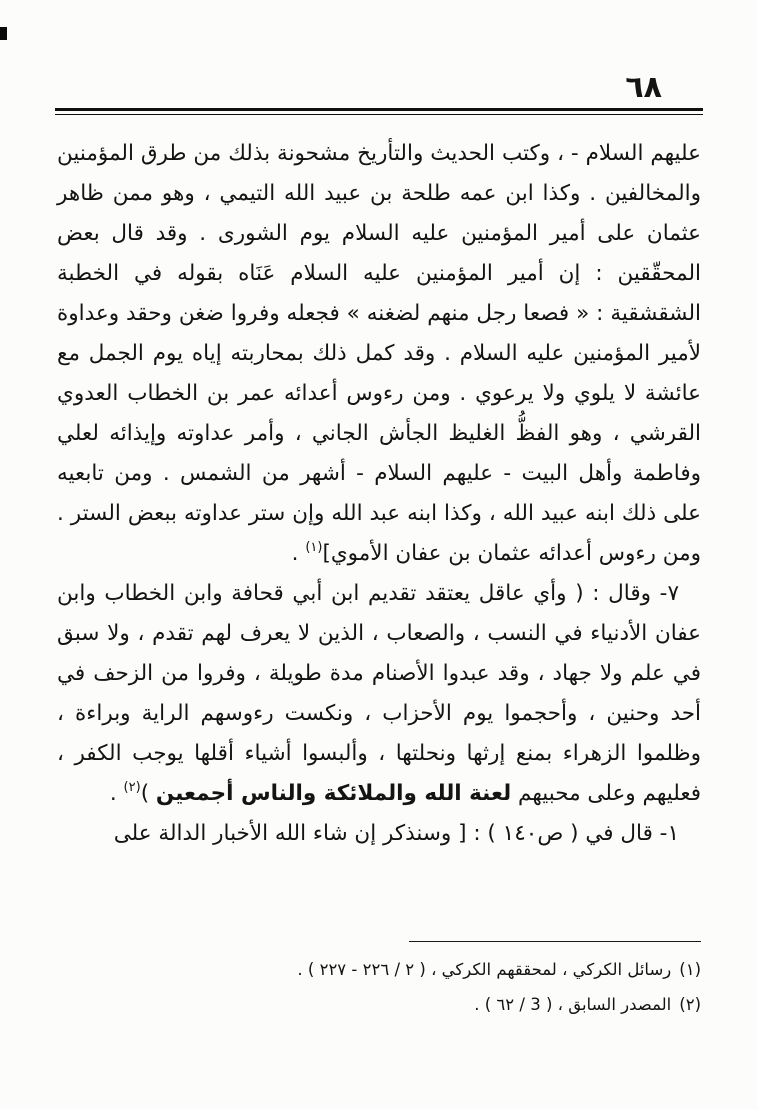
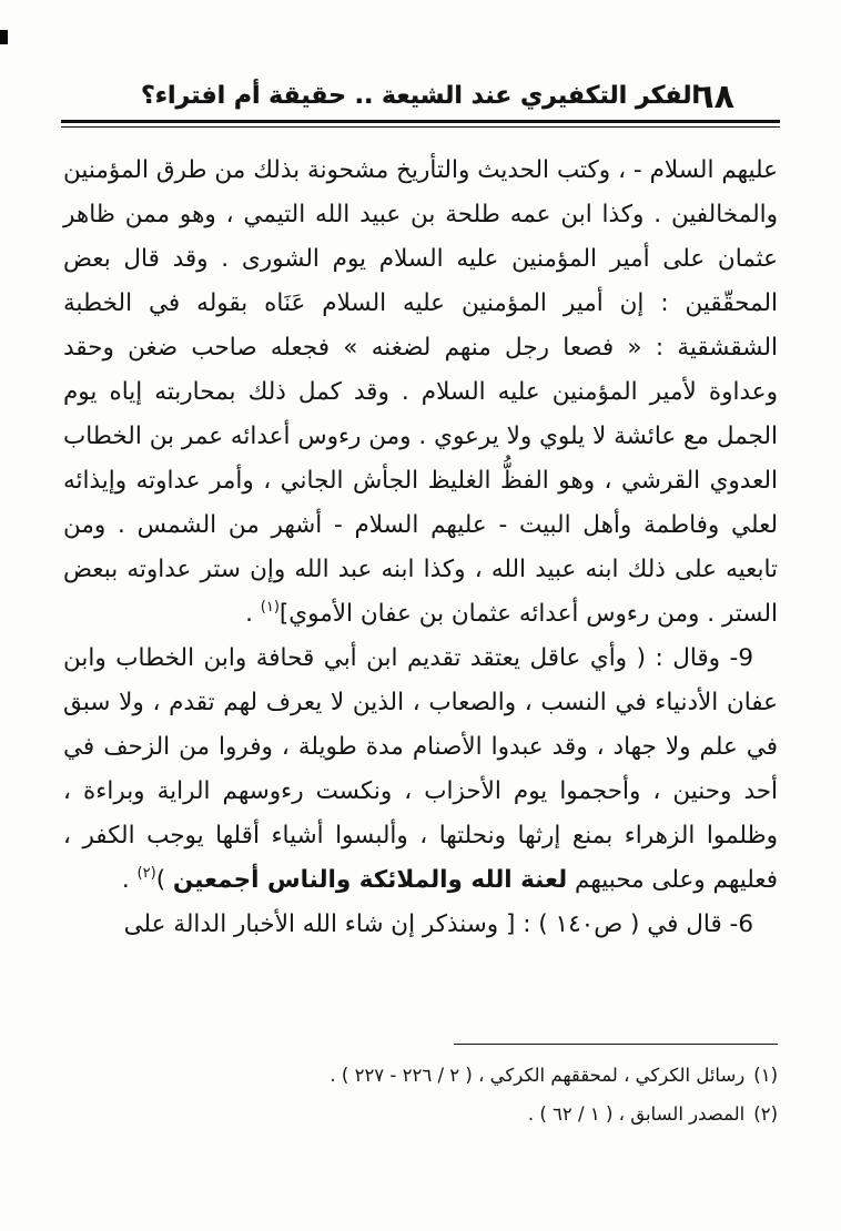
+ الفكر التكفيري عند الشيعة .. حقيقة أم افتراء؟
  ٦٨
- عليهم السلام - ، وكتب الحديث والتأريخ مشحونة بذلك من طرق المؤمنين والمخالفين . وكذا ابن عمه طلحة بن عبيد الله التيمي ، وهو ممن ظاهر عثمان على أمير المؤمنين عليه السلام يوم الشورى . وقد قال بعض المحقّقين : إن أمير المؤمنين عليه السلام عَنَاه بقوله في الخطبة الشقشقية : « فصعا رجل منهم لضغنه » فجعله وفروا ضغن وحقد وعداوة لأمير المؤمنين عليه السلام . وقد كمل ذلك بمحاربته إياه يوم الجمل مع عائشة لا يلوي ولا يرعوي . ومن رءوس أعدائه عمر بن الخطاب العدوي القرشي ، وهو الفظُّ الغليظ الجأش الجاني ، وأمر عداوته وإيذائه لعلي وفاطمة وأهل البيت - عليهم السلام - أشهر من الشمس . ومن تابعيه على ذلك ابنه عبيد الله ، وكذا ابنه عبد الله وإن ستر عداوته ببعض الستر . ومن رءوس أعدائه عثمان بن عفان الأموي](١) .
+ عليهم السلام - ، وكتب الحديث والتأريخ مشحونة بذلك من طرق المؤمنين والمخالفين . وكذا ابن عمه طلحة بن عبيد الله التيمي ، وهو ممن ظاهر عثمان على أمير المؤمنين عليه السلام يوم الشورى . وقد قال بعض المحقّقين : إن أمير المؤمنين عليه السلام عَنَاه بقوله في الخطبة الشقشقية : « فصعا رجل منهم لضغنه » فجعله صاحب ضغن وحقد وعداوة لأمير المؤمنين عليه السلام . وقد كمل ذلك بمحاربته إياه يوم الجمل مع عائشة لا يلوي ولا يرعوي . ومن رءوس أعدائه عمر بن الخطاب العدوي القرشي ، وهو الفظُّ الغليظ الجأش الجاني ، وأمر عداوته وإيذائه لعلي وفاطمة وأهل البيت - عليهم السلام - أشهر من الشمس . ومن تابعيه على ذلك ابنه عبيد الله ، وكذا ابنه عبد الله وإن ستر عداوته ببعض الستر . ومن رءوس أعدائه عثمان بن عفان الأموي](١) .
- ٧- وقال : ( وأي عاقل يعتقد تقديم ابن أبي قحافة وابن الخطاب وابن عفان الأدنياء في النسب ، والصعاب ، الذين لا يعرف لهم تقدم ، ولا سبق في علم ولا جهاد ، وقد عبدوا الأصنام مدة طويلة ، وفروا من الزحف في أحد وحنين ، وأحجموا يوم الأحزاب ، ونكست رءوسهم الراية وبراءة ، وظلموا الزهراء بمنع إرثها ونحلتها ، وألبسوا أشياء أقلها يوجب الكفر ، فعليهم وعلى محبيهم لعنة الله والملائكة والناس أجمعين )(٢) .
+ 9- وقال : ( وأي عاقل يعتقد تقديم ابن أبي قحافة وابن الخطاب وابن عفان الأدنياء في النسب ، والصعاب ، الذين لا يعرف لهم تقدم ، ولا سبق في علم ولا جهاد ، وقد عبدوا الأصنام مدة طويلة ، وفروا من الزحف في أحد وحنين ، وأحجموا يوم الأحزاب ، ونكست رءوسهم الراية وبراءة ، وظلموا الزهراء بمنع إرثها ونحلتها ، وألبسوا أشياء أقلها يوجب الكفر ، فعليهم وعلى محبيهم لعنة الله والملائكة والناس أجمعين )(٢) .
- ١- قال في ( ص١٤٠ ) : [ وسنذكر إن شاء الله الأخبار الدالة على
+ 6- قال في ( ص١٤٠ ) : [ وسنذكر إن شاء الله الأخبار الدالة على
  (١)رسائل الكركي ، لمحققهم الكركي ، ( ٢ / ٢٢٦ - ٢٢٧ ) .
- (٢)المصدر السابق ، ( 3 / ٦٢ ) .
+ (٢)المصدر السابق ، ( ١ / ٦٢ ) .
